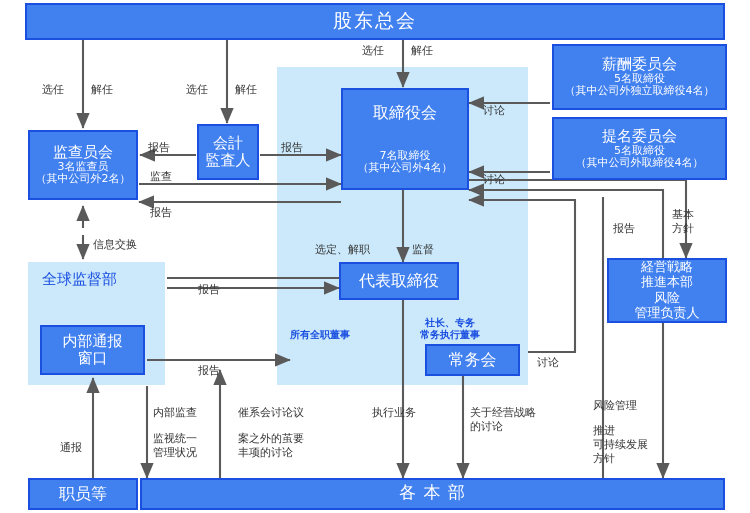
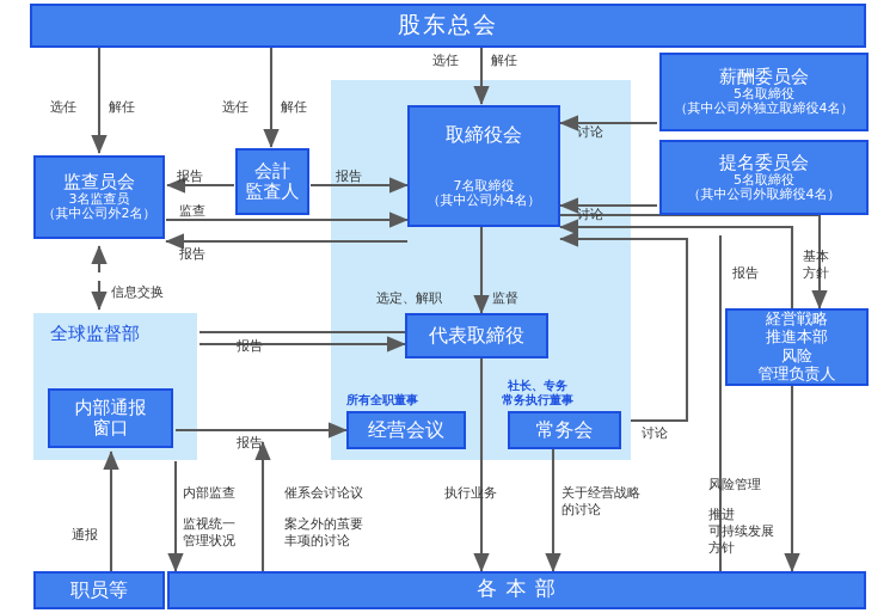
  股东总会
  监查员会
  3名监查员
  （其中公司外2名）
  会計
  監査人
  取締役会
  7名取締役
  （其中公司外4名）
  薪酬委员会
  5名取締役
  （其中公司外独立取締役4名）
  提名委员会
  5名取締役
  （其中公司外取締役4名）
  全球监督部
  内部通报
  窗口
  代表取締役
+ 经营会议
  常务会
  経営戦略
  推進本部
  风险
  管理负责人
  职员等
  各 本 部
  所有全职董事
  社长、专务
  常务执行董事
  选任
  解任
  选任
  解任
  选任
  解任
  报告
  报告
  监查
  报告
  信息交换
  讨论
  讨论
  讨论
  报告
  基本
  方針
  选定、解职
  监督
  报告
  报告
  通报
  内部监查
  监视统一
  管理状况
  催系会讨论议
  案之外的茧要
  丰项的讨论
  执行业务
  关于经营战略
  的讨论
  风险管理
  推进
  可持续发展
  方针
